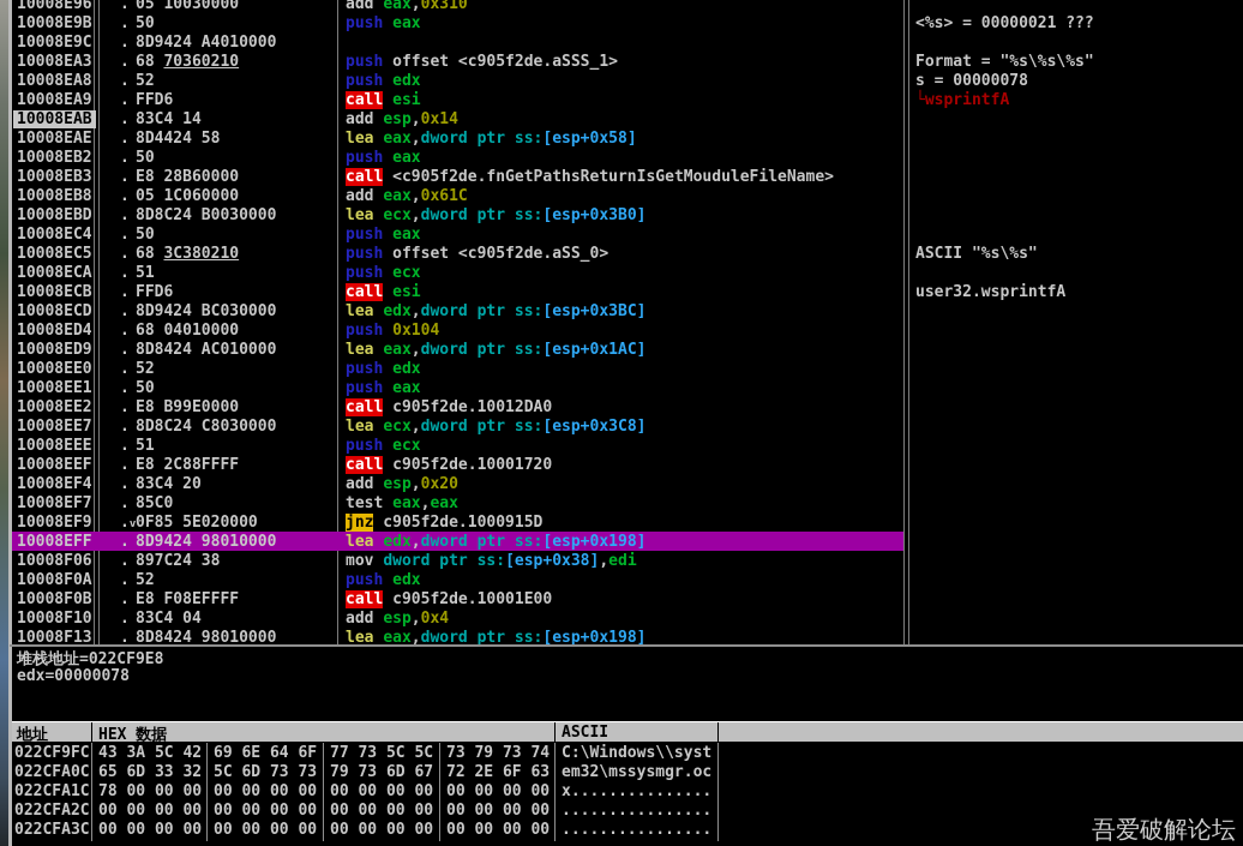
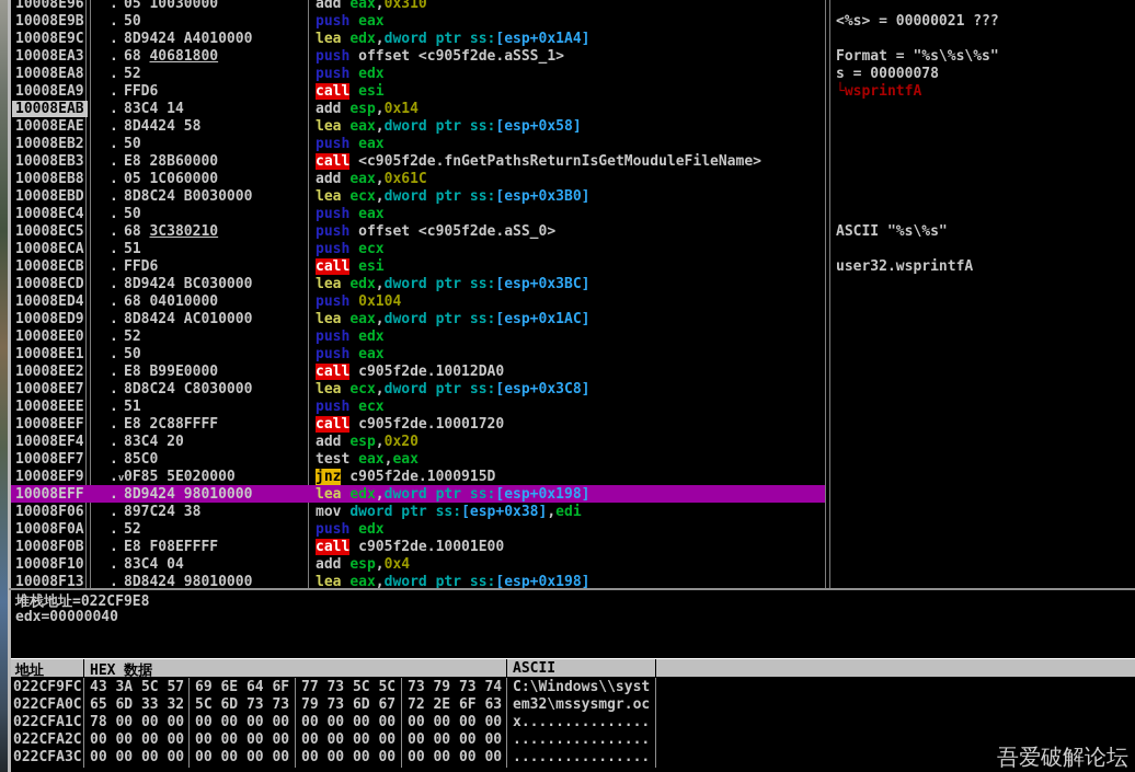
  10008E96
  .
  05 10030000
  add eax,0x310
  10008E9B
  .
  50
  push eax
  <%s> = 00000021 ???
  10008E9C
  .
  8D9424 A4010000
+ lea edx,dword ptr ss:[esp+0x1A4]
  10008EA3
  .
- 68 70360210
+ 68 40681800
  push offset <c905f2de.aSSS_1>
  Format = "%s\%s\%s"
  10008EA8
  .
  52
  push edx
  s = 00000078
  10008EA9
  .
  FFD6
  call esi
  └wsprintfA
  10008EAB
  .
  83C4 14
  add esp,0x14
  10008EAE
  .
  8D4424 58
  lea eax,dword ptr ss:[esp+0x58]
  10008EB2
  .
  50
  push eax
  10008EB3
  .
  E8 28B60000
  call <c905f2de.fnGetPathsReturnIsGetMouduleFileName>
  10008EB8
  .
  05 1C060000
  add eax,0x61C
  10008EBD
  .
  8D8C24 B0030000
  lea ecx,dword ptr ss:[esp+0x3B0]
  10008EC4
  .
  50
  push eax
  10008EC5
  .
  68 3C380210
  push offset <c905f2de.aSS_0>
  ASCII "%s\%s"
  10008ECA
  .
  51
  push ecx
  10008ECB
  .
  FFD6
  call esi
  user32.wsprintfA
  10008ECD
  .
  8D9424 BC030000
  lea edx,dword ptr ss:[esp+0x3BC]
  10008ED4
  .
  68 04010000
  push 0x104
  10008ED9
  .
  8D8424 AC010000
  lea eax,dword ptr ss:[esp+0x1AC]
  10008EE0
  .
  52
  push edx
  10008EE1
  .
  50
  push eax
  10008EE2
  .
  E8 B99E0000
  call c905f2de.10012DA0
  10008EE7
  .
  8D8C24 C8030000
  lea ecx,dword ptr ss:[esp+0x3C8]
  10008EEE
  .
  51
  push ecx
  10008EEF
  .
  E8 2C88FFFF
  call c905f2de.10001720
  10008EF4
  .
  83C4 20
  add esp,0x20
  10008EF7
  .
  85C0
  test eax,eax
  10008EF9
  .v
  0F85 5E020000
  jnz c905f2de.1000915D
  10008EFF
  .
  8D9424 98010000
  lea edx,dword ptr ss:[esp+0x198]
  10008F06
  .
  897C24 38
  mov dword ptr ss:[esp+0x38],edi
  10008F0A
  .
  52
  push edx
  10008F0B
  .
  E8 F08EFFFF
  call c905f2de.10001E00
  10008F10
  .
  83C4 04
  add esp,0x4
  10008F13
  .
  8D8424 98010000
  lea eax,dword ptr ss:[esp+0x198]
  堆栈地址=022CF9E8
- edx=00000078
+ edx=00000040
  地址
  HEX 数据
  ASCII
  022CF9FC
- 43 3A 5C 42
+ 43 3A 5C 57
  69 6E 64 6F
  77 73 5C 5C
  73 79 73 74
  C:\Windows\\syst
  022CFA0C
  65 6D 33 32
  5C 6D 73 73
  79 73 6D 67
  72 2E 6F 63
  em32\mssysmgr.oc
  022CFA1C
  78 00 00 00
  00 00 00 00
  00 00 00 00
  00 00 00 00
  x...............
  022CFA2C
  00 00 00 00
  00 00 00 00
  00 00 00 00
  00 00 00 00
  ................
  022CFA3C
  00 00 00 00
  00 00 00 00
  00 00 00 00
  00 00 00 00
  ................
  吾爱破解论坛
